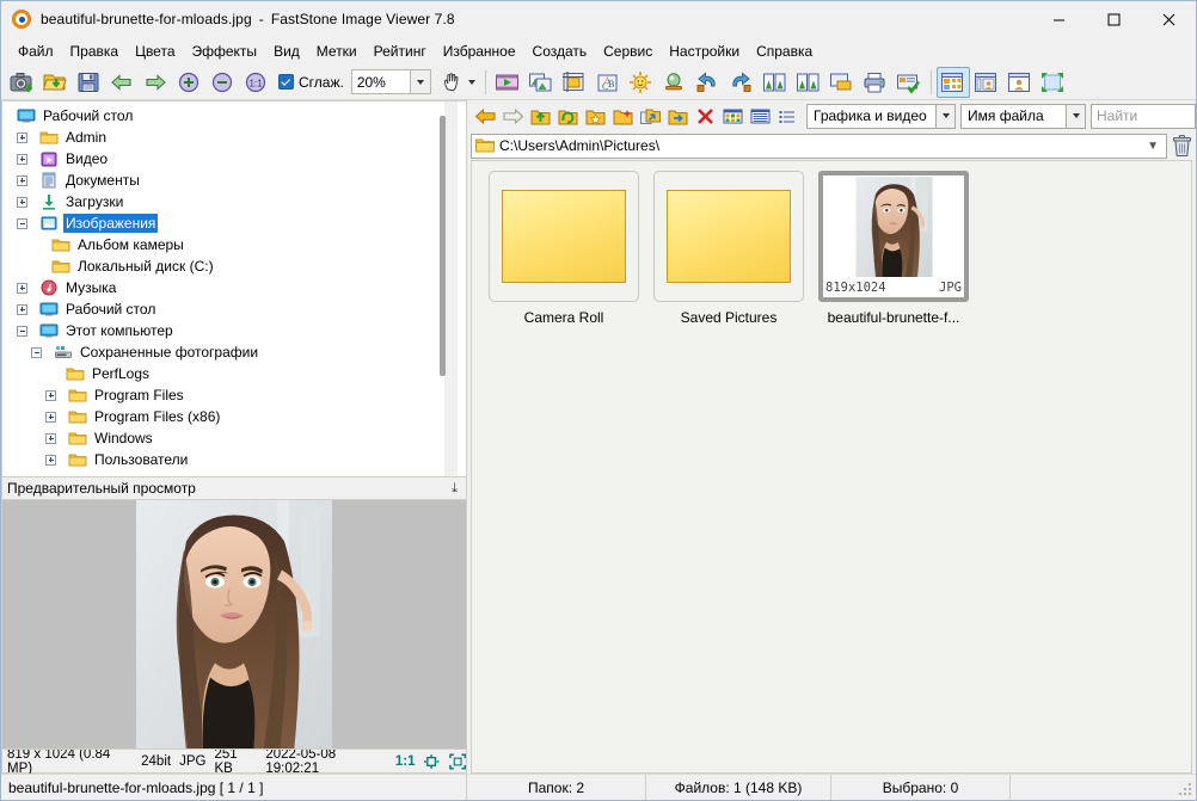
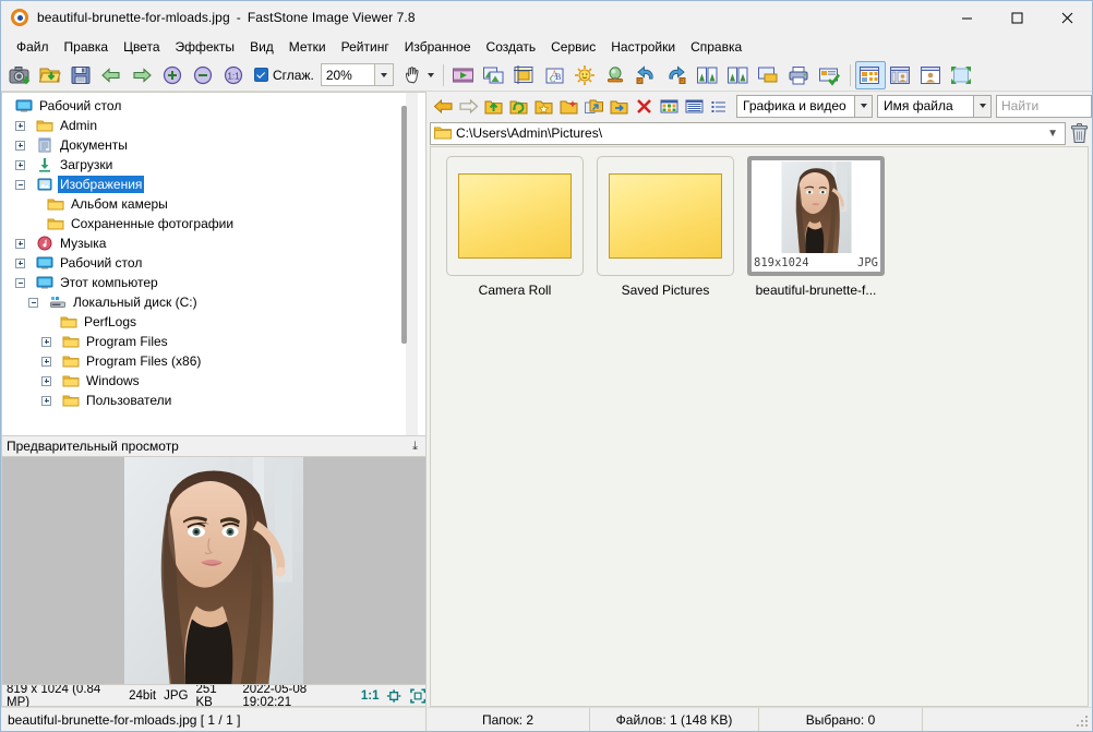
  beautiful-brunette-for-mloads.jpg
  -
  FastStone Image Viewer 7.8
  Файл
  Правка
  Цвета
  Эффекты
  Вид
  Метки
  Рейтинг
  Избранное
  Создать
  Сервис
  Настройки
  Справка
  1:1
  Сглаж.
  20%
  A
  C
  B
  Рабочий стол
  Admin
- Видео
  Документы
  Загрузки
  Изображения
  Альбом камеры
- Локальный диск (C:)
+ Сохраненные фотографии
  Музыка
  Рабочий стол
  Этот компьютер
- Сохраненные фотографии
+ Локальный диск (C:)
  PerfLogs
  Program Files
  Program Files (x86)
  Windows
  Пользователи
  Предварительный просмотр
  ⤓
  819 x 1024 (0.84 MP)
  24bit
  JPG
  251 KB
  2022-05-08 19:02:21
  1:1
  Графика и видео
  Имя файла
  Найти
  C:\Users\Admin\Pictures\
  ▼
  Camera Roll
  Saved Pictures
  819x1024
  JPG
  beautiful-brunette-f...
  beautiful-brunette-for-mloads.jpg [ 1 / 1 ]
  Папок: 2
  Файлов: 1 (148 KB)
  Выбрано: 0
